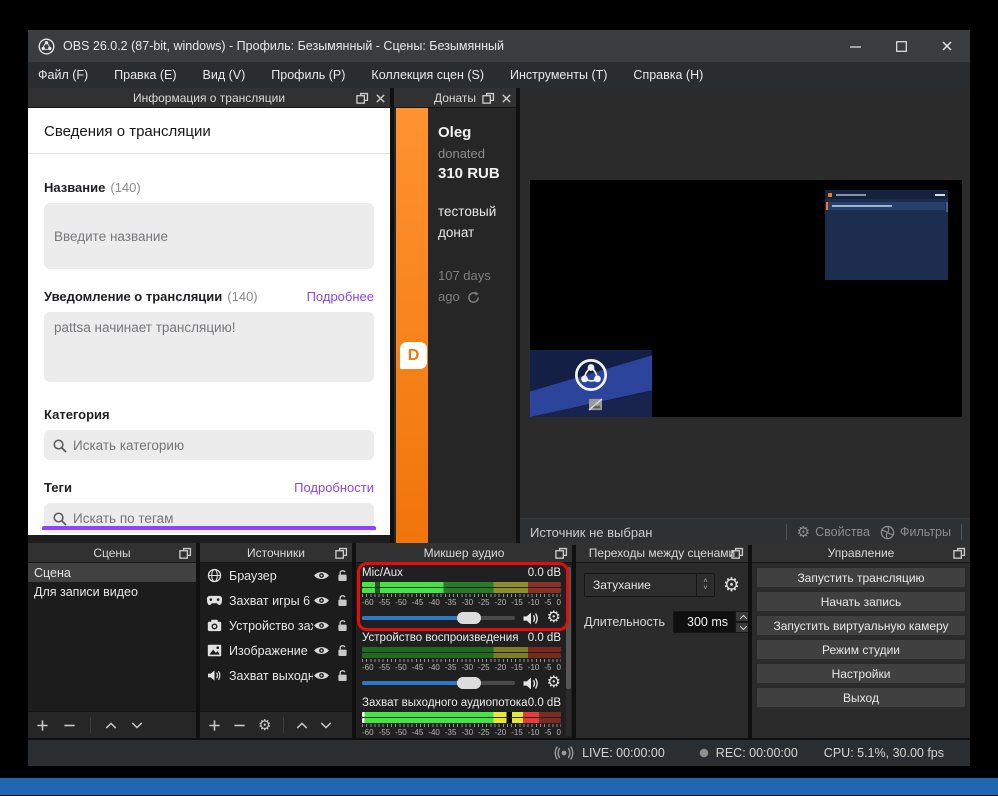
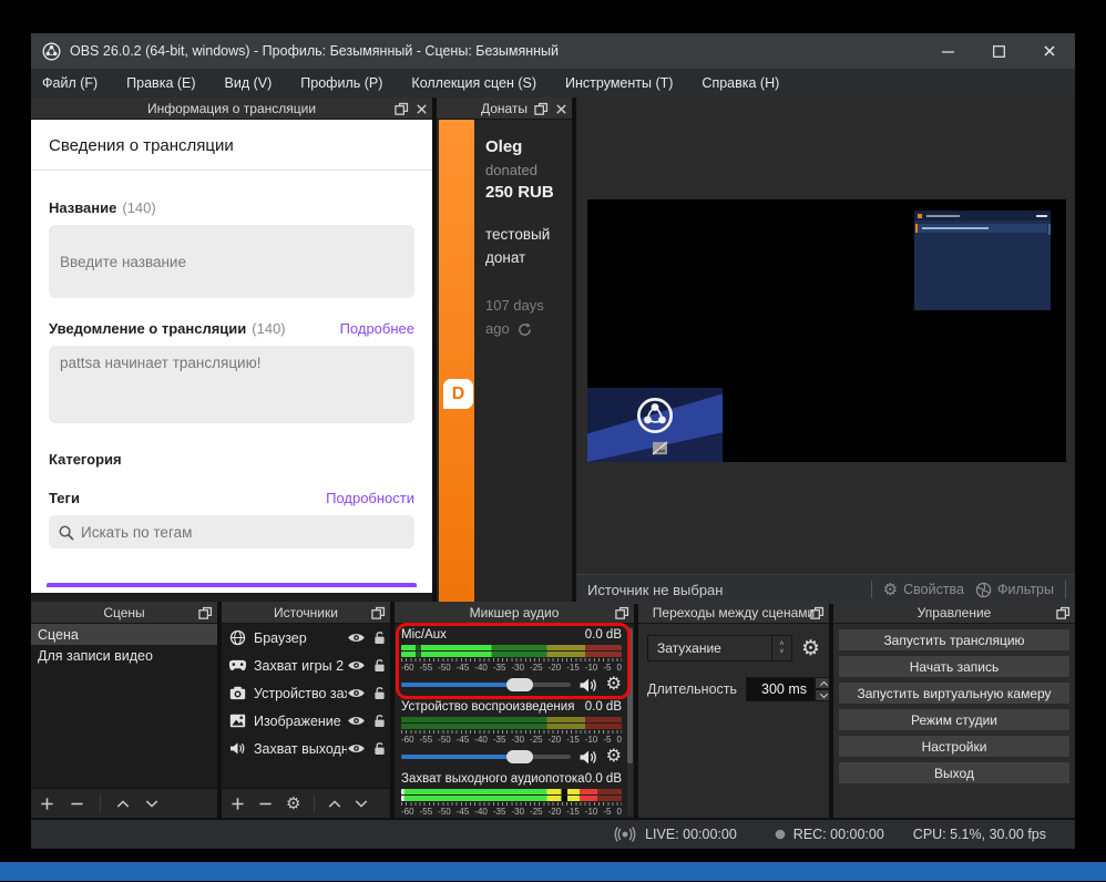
- OBS 26.0.2 (87-bit, windows) - Профиль: Безымянный - Сцены: Безымянный
+ OBS 26.0.2 (64-bit, windows) - Профиль: Безымянный - Сцены: Безымянный
  Файл (F)
  Правка (E)
  Вид (V)
  Профиль (P)
  Коллекция сцен (S)
  Инструменты (T)
  Справка (H)
  Информация о трансляции
  Сведения о трансляции
  Название
  (140)
  Введите название
  Уведомление о трансляции
  (140)
  Подробнее
  pattsa начинает трансляцию!
  Категория
- Искать категорию
  Теги
  Подробности
  Искать по тегам
  Донаты
  D
  Oleg
  donated
- 310 RUB
+ 250 RUB
  тестовый
  донат
  107 days
  ago
  Источник не выбран
  ⚙
  Свойства
  Фильтры
  Сцены
  Сцена
  Для записи видео
  Источники
  Браузер
- Захват игры 6
+ Захват игры 2
  Устройство за
  Изображение
  Захват выходн
  ⚙
  Микшер аудио
  Mic/Aux
  0.0 dB
  -60
  -55
  -50
  -45
  -40
  -35
  -30
  -25
  -20
  -15
  -10
  -5
  0
  ⚙
  Устройство воспроизведения
  0.0 dB
  -60
  -55
  -50
  -45
  -40
  -35
  -30
  -25
  -20
  -15
  -10
  -5
  0
  ⚙
  Захват выходного аудиопотока
  0.0 dB
  -60
  -55
  -50
  -45
  -40
  -35
  -30
  -25
  -20
  -15
  -10
  -5
  0
  Переходы между сценам
  Затухание
  ⚙
  Длительность
  300 ms
  Управление
  Запустить трансляцию
  Начать запись
  Запустить виртуальную камеру
  Режим студии
  Настройки
  Выход
  LIVE: 00:00:00
  REC: 00:00:00
  CPU: 5.1%, 30.00 fps
